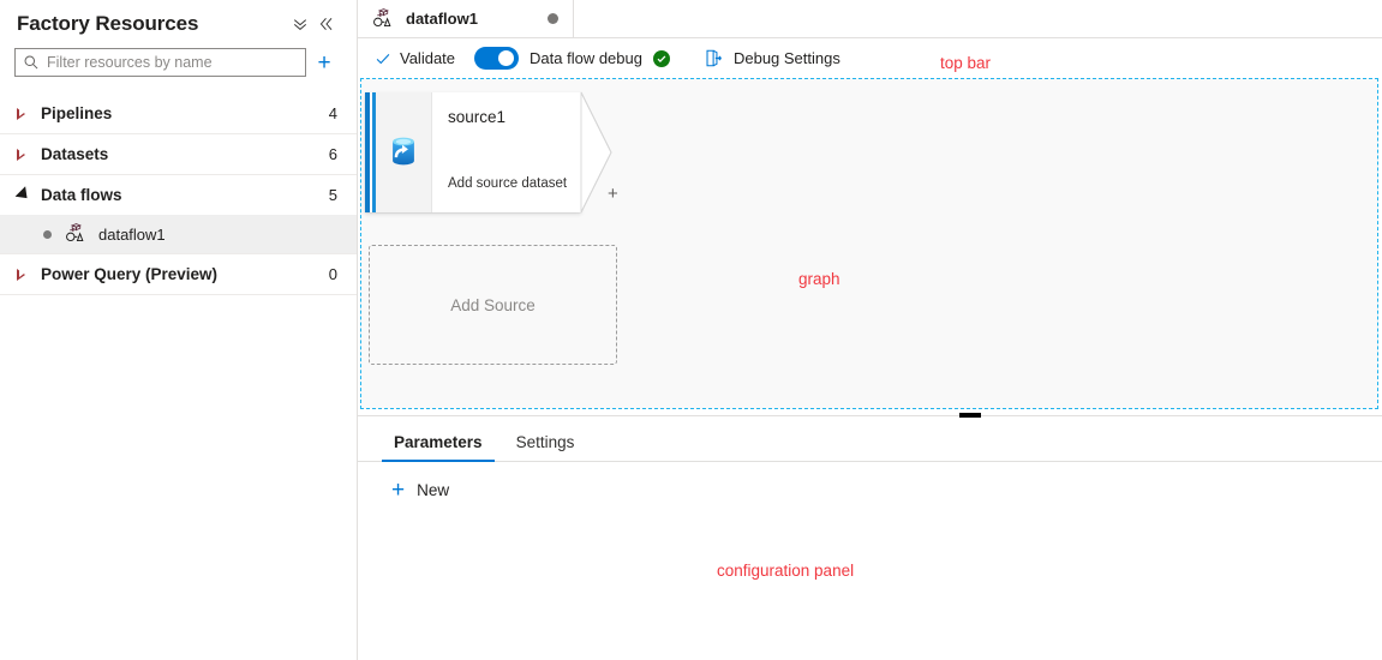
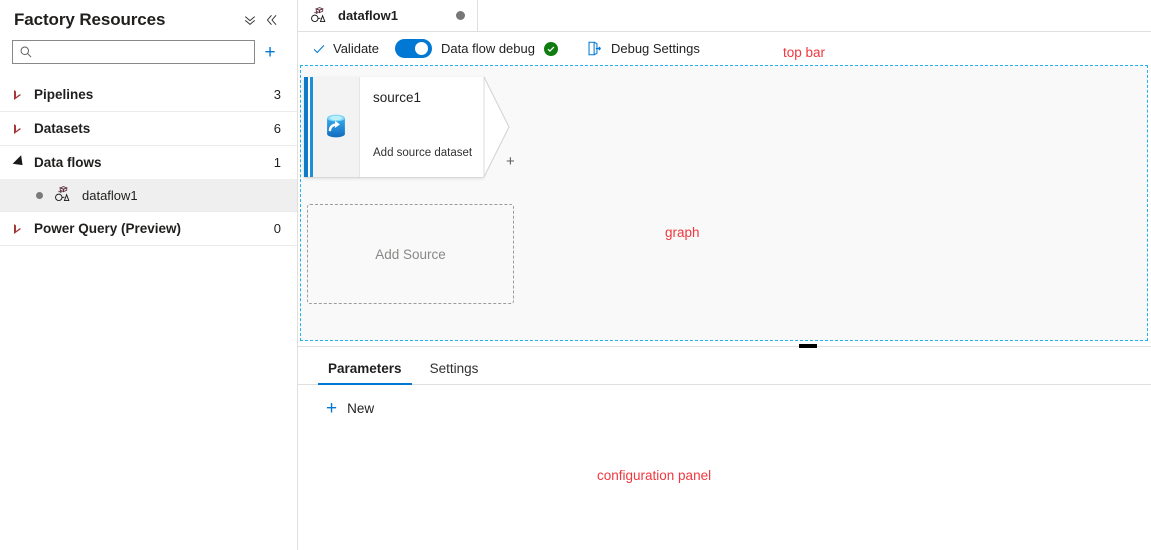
  Factory Resources
- Filter resources by name
  +
  Pipelines
- 4
+ 3
  Datasets
  6
  Data flows
- 5
+ 1
  dataflow1
  Power Query (Preview)
  0
  dataflow1
  Validate
  Data flow debug
  Debug Settings
  source1
  Add source dataset
  +
  Add Source
  Parameters
  Settings
  +
  New
  top bar
  graph
  configuration panel
